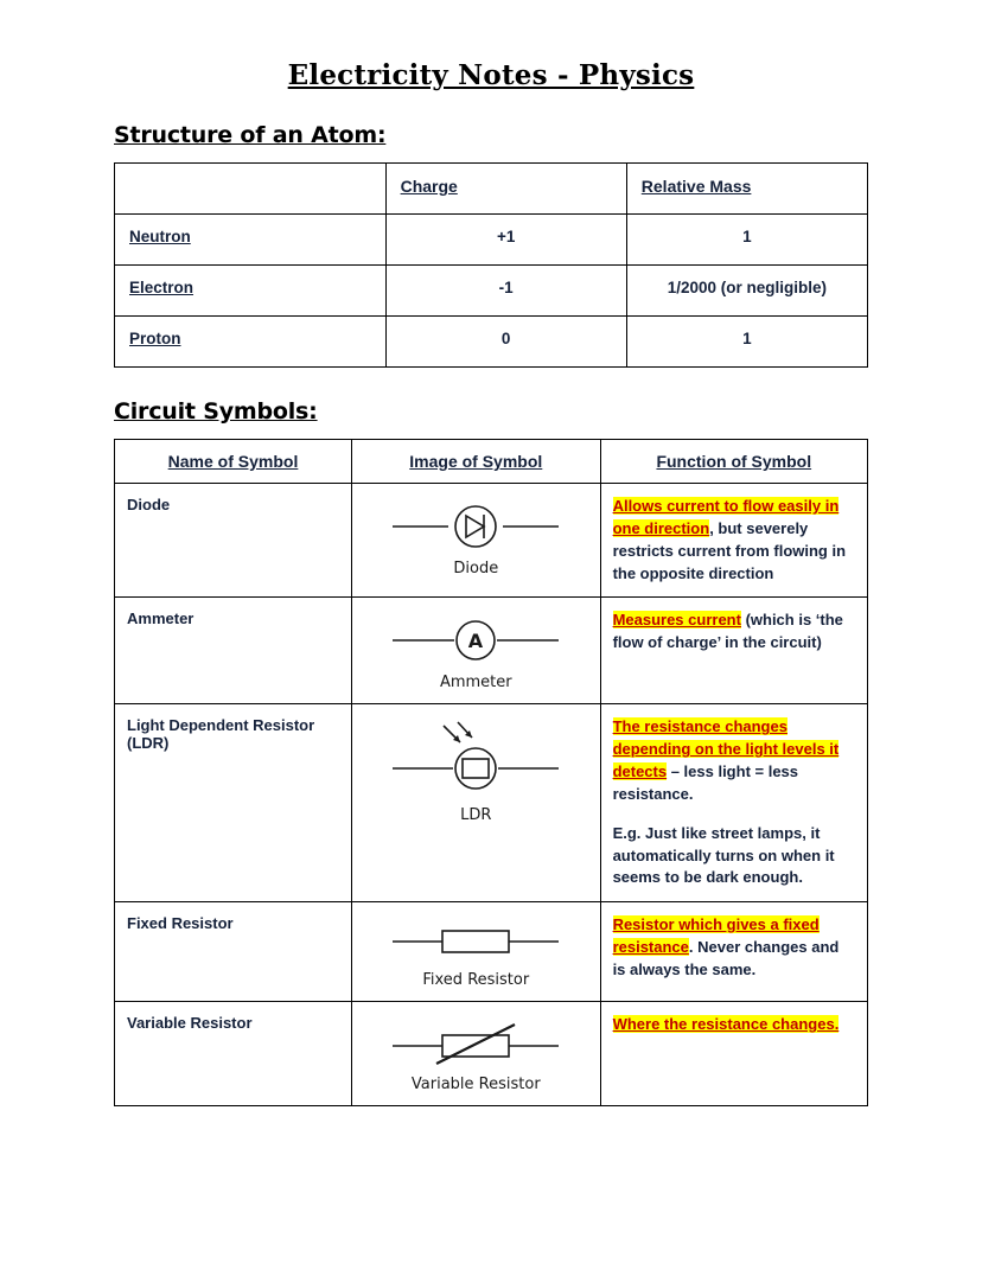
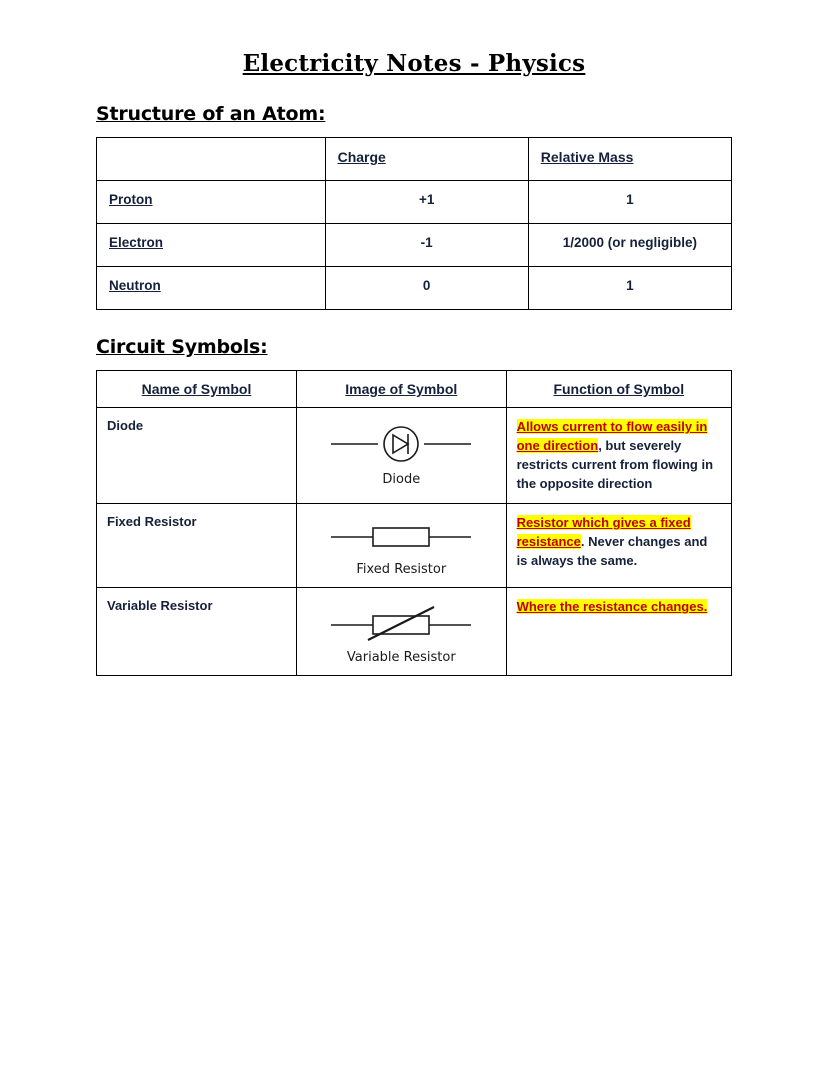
  Electricity Notes - Physics
  Structure of an Atom:
  	Charge	Relative Mass
- Neutron	+1	1
+ Proton	+1	1
  Electron	-1	1/2000 (or negligible)
- Proton	0	1
+ Neutron	0	1
  Circuit Symbols:
  Name of Symbol	Image of Symbol	Function of Symbol
  Diode	Diode	Allows current to flow easily in one direction, but severely restricts current from flowing in the opposite direction
- Ammeter	A Ammeter	Measures current (which is ‘the flow of charge’ in the circuit)
- Light Dependent Resistor (LDR)	LDR	The resistance changes depending on the light levels it detects – less light = less resistance. E.g. Just like street lamps, it automatically turns on when it seems to be dark enough.
  Fixed Resistor	Fixed Resistor	Resistor which gives a fixed resistance. Never changes and is always the same.
  Variable Resistor	Variable Resistor	Where the resistance changes.
